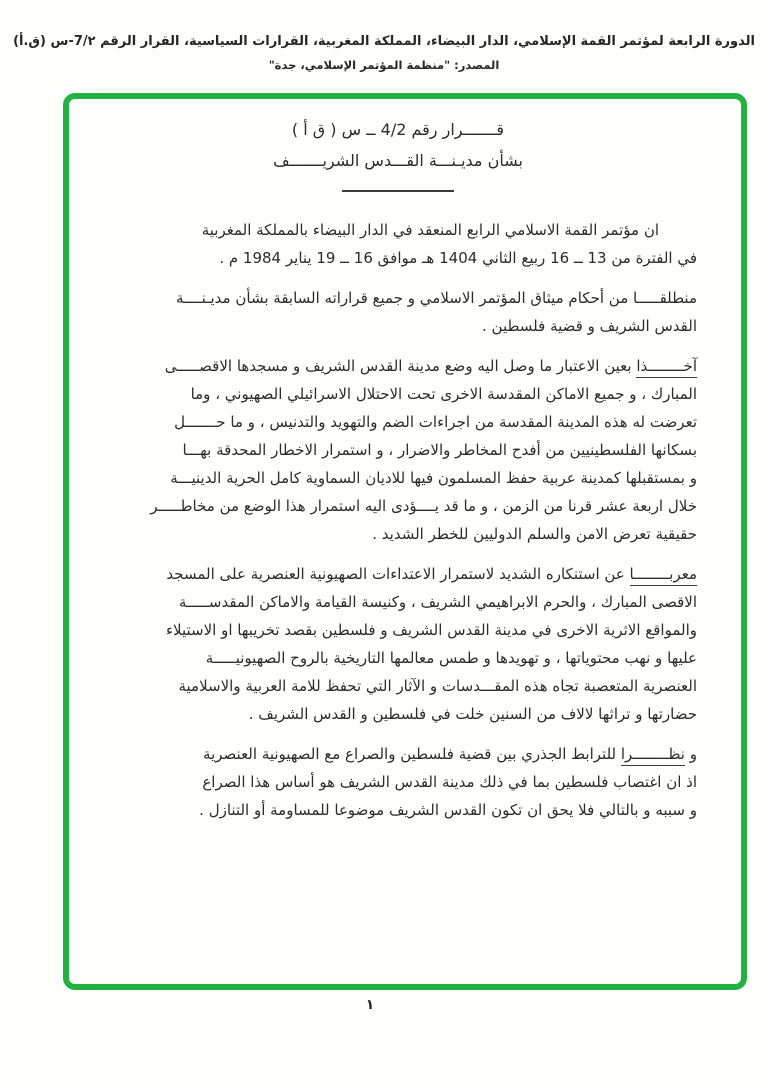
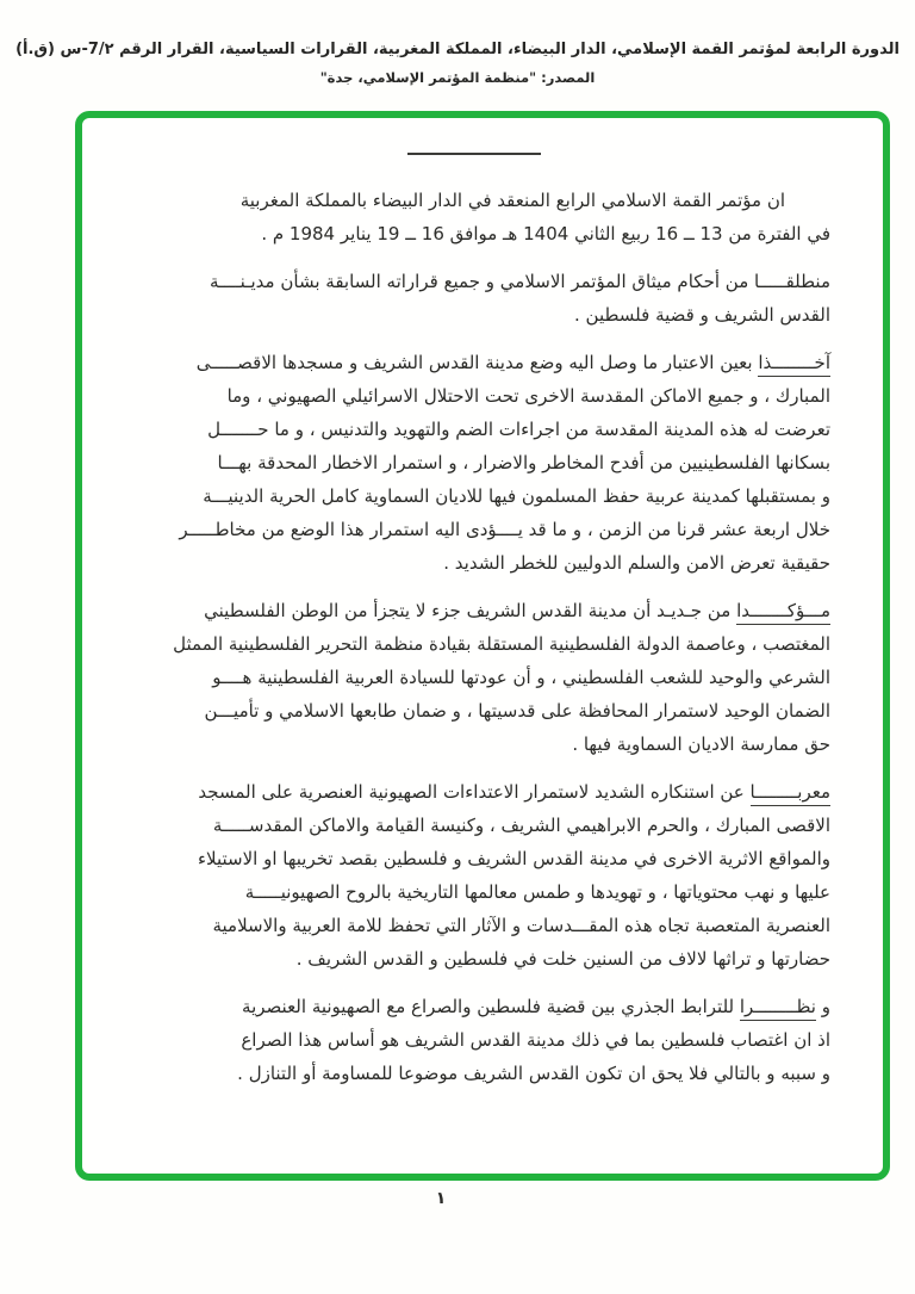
  الدورة الرابعة لمؤتمر القمة الإسلامي، الدار البيضاء، المملكة المغربية، القرارات السياسية، القرار الرقم 7/٢-س (ق.أ)
  المصدر: "منظمة المؤتمر الإسلامي، جدة"
- قـــــــرار رقم 4/2 ــ س ( ق أ )
- بشأن مديـنـــة القـــدس الشريـــــــف
  ان مؤتمر القمة الاسلامي الرابع المنعقد في الدار البيضاء بالمملكة المغربية
  في الفترة من 13 ــ 16 ربيع الثاني 1404 هـ موافق 16 ــ 19 يناير 1984 م .
  منطلقـــــا من أحكام ميثاق المؤتمر الاسلامي و جميع قراراته السابقة بشأن مديـنــــة
  القدس الشريف و قضية فلسطين .
  آخــــــــذا بعين الاعتبار ما وصل اليه وضع مدينة القدس الشريف و مسجدها الاقصـــــى
  المبارك ، و جميع الاماكن المقدسة الاخرى تحت الاحتلال الاسرائيلي الصهيوني ، وما
  تعرضت له هذه المدينة المقدسة من اجراءات الضم والتهويد والتدنيس ، و ما حـــــــل
  بسكانها الفلسطينيين من أفدح المخاطر والاضرار ، و استمرار الاخطار المحدقة بهـــا
  و بمستقبلها كمدينة عربية حفظ المسلمون فيها للاديان السماوية كامل الحرية الدينيـــة
  خلال اربعة عشر قرنا من الزمن ، و ما قد يــــؤدى اليه استمرار هذا الوضع من مخاطـــــر
  حقيقية تعرض الامن والسلم الدوليين للخطر الشديد .
+ مـــؤكـــــــدا من جـديـد أن مدينة القدس الشريف جزء لا يتجزأ من الوطن الفلسطيني
+ المغتصب ، وعاصمة الدولة الفلسطينية المستقلة بقيادة منظمة التحرير الفلسطينية الممثل
+ الشرعي والوحيد للشعب الفلسطيني ، و أن عودتها للسيادة العربية الفلسطينية هــــو
+ الضمان الوحيد لاستمرار المحافظة على قدسيتها ، و ضمان طابعها الاسلامي و تأميـــن
+ حق ممارسة الاديان السماوية فيها .
  معربــــــــا عن استنكاره الشديد لاستمرار الاعتداءات الصهيونية العنصرية على المسجد
  الاقصى المبارك ، والحرم الابراهيمي الشريف ، وكنيسة القيامة والاماكن المقدســـــة
  والمواقع الاثرية الاخرى في مدينة القدس الشريف و فلسطين بقصد تخريبها او الاستيلاء
  عليها و نهب محتوياتها ، و تهويدها و طمس معالمها التاريخية بالروح الصهيونيـــــة
  العنصرية المتعصبة تجاه هذه المقـــدسات و الآثار التي تحفظ للامة العربية والاسلامية
  حضارتها و تراثها لالاف من السنين خلت في فلسطين و القدس الشريف .
  و نظــــــــرا للترابط الجذري بين قضية فلسطين والصراع مع الصهيونية العنصرية
  اذ ان اغتصاب فلسطين بما في ذلك مدينة القدس الشريف هو أساس هذا الصراع
  و سببه و بالتالي فلا يحق ان تكون القدس الشريف موضوعا للمساومة أو التنازل .
  ١
